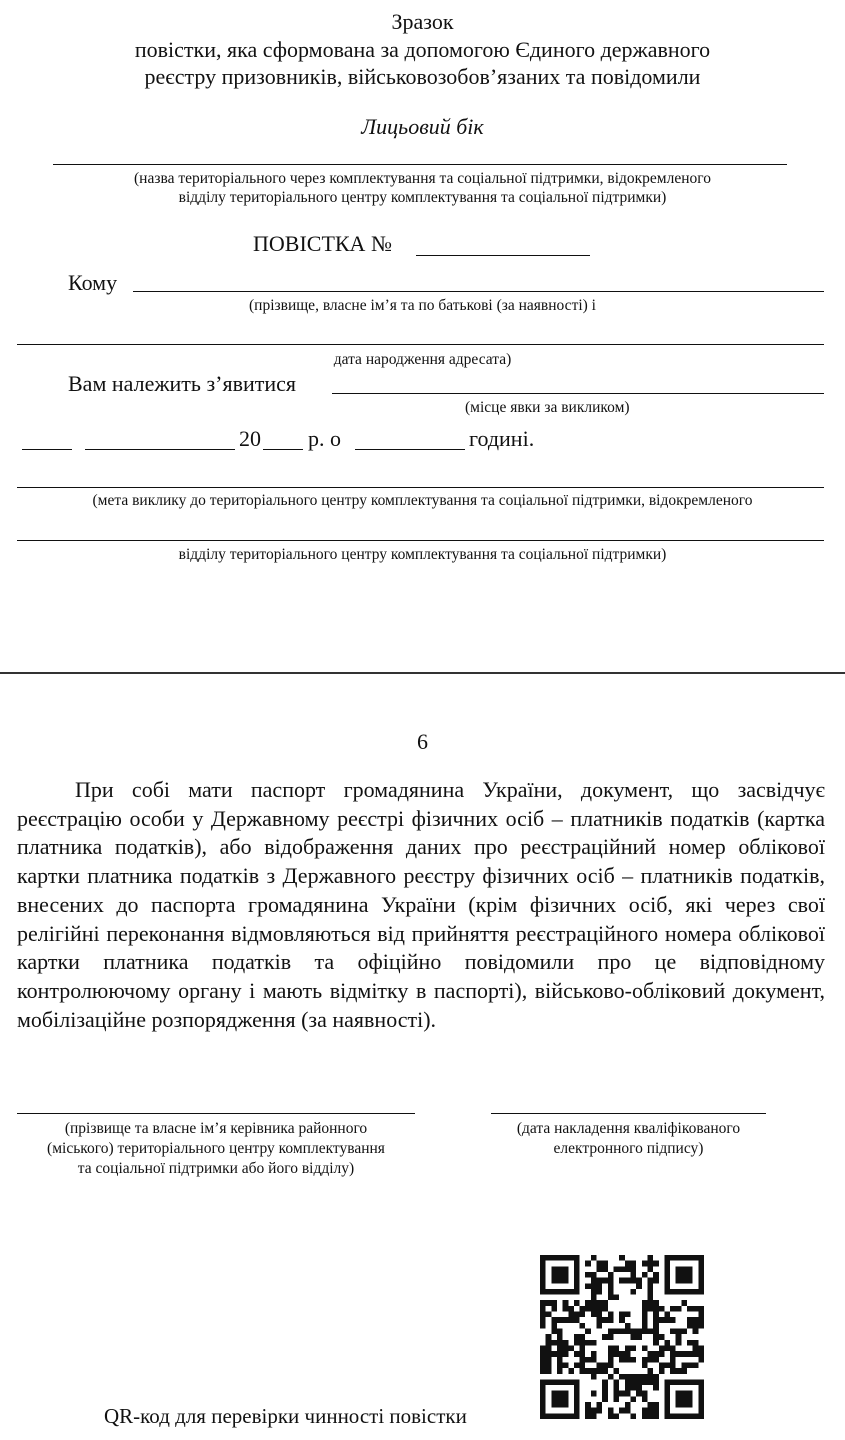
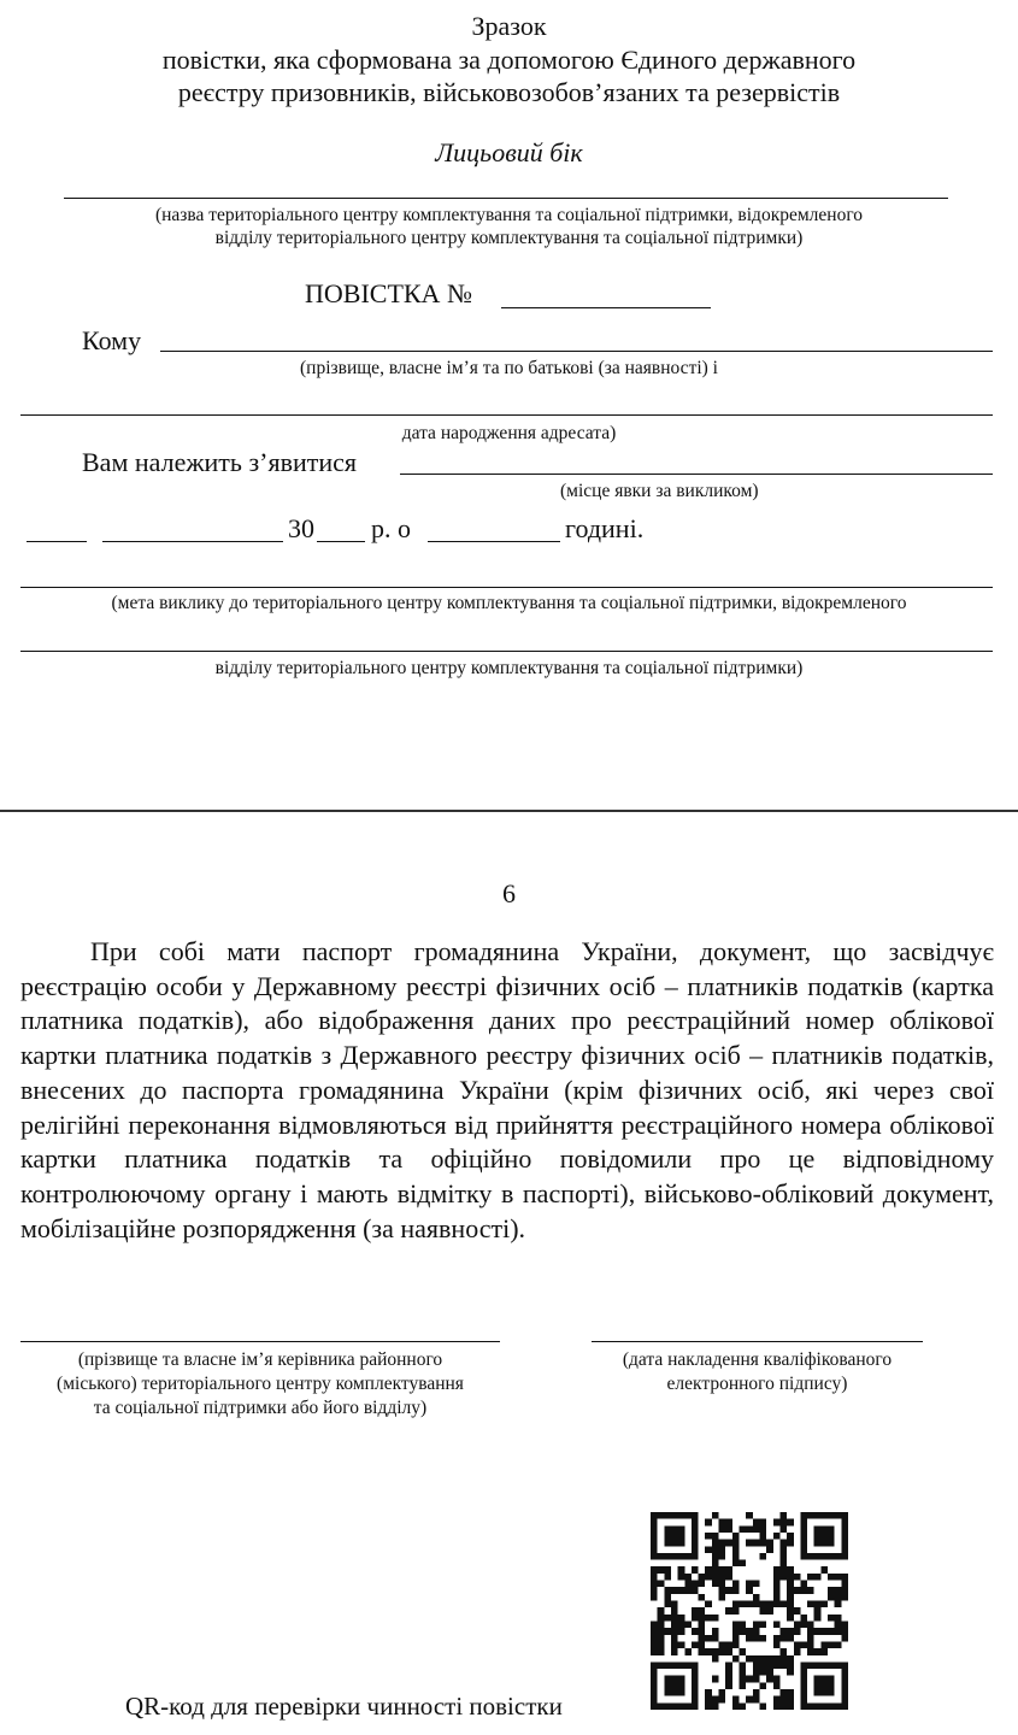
  Зразок
  повістки, яка сформована за допомогою Єдиного державного
- реєстру призовників, військовозобов’язаних та повідомили
+ реєстру призовників, військовозобов’язаних та резервістів
  Лицьовий бік
- (назва територіального через комплектування та соціальної підтримки, відокремленого
+ (назва територіального центру комплектування та соціальної підтримки, відокремленого
  відділу територіального центру комплектування та соціальної підтримки)
  ПОВІСТКА №
  Кому
  (прізвище, власне ім’я та по батькові (за наявності) і
  дата народження адресата)
  Вам належить з’явитися
  (місце явки за викликом)
- 20
+ 30
  р. о
  годині.
  (мета виклику до територіального центру комплектування та соціальної підтримки, відокремленого
  відділу територіального центру комплектування та соціальної підтримки)
  6
  При собі мати паспорт громадянина України, документ, що засвідчує реєстрацію особи у Державному реєстрі фізичних осіб – платників податків (картка платника податків), або відображення даних про реєстраційний номер облікової картки платника податків з Державного реєстру фізичних осіб – платників податків, внесених до паспорта громадянина України (крім фізичних осіб, які через свої релігійні переконання відмовляються від прийняття реєстраційного номера облікової картки платника податків та офіційно повідомили про це відповідному контролюючому органу і мають відмітку в паспорті), військово-обліковий документ, мобілізаційне розпорядження (за наявності).
  (прізвище та власне ім’я керівника районного
  (міського) територіального центру комплектування
  та соціальної підтримки або його відділу)
  (дата накладення кваліфікованого
  електронного підпису)
  QR-код для перевірки чинності повістки
